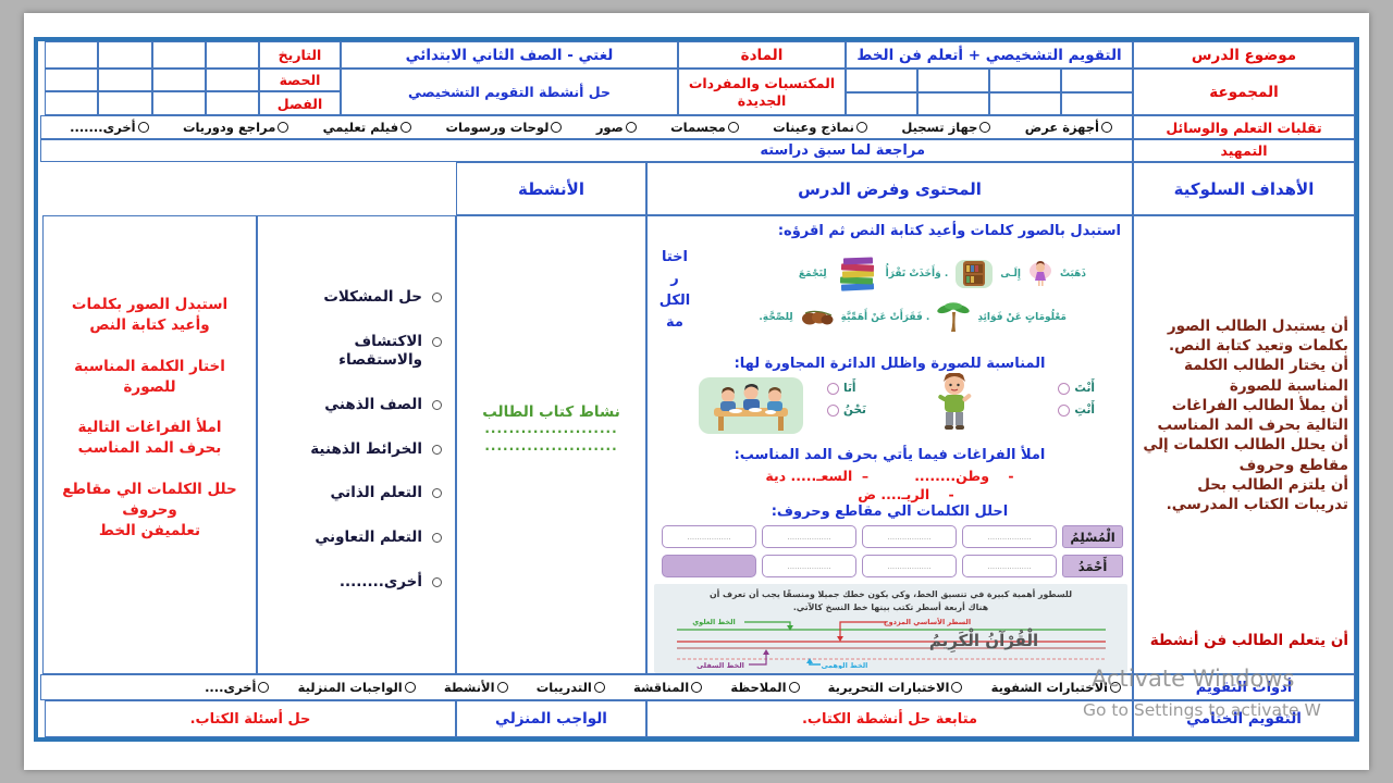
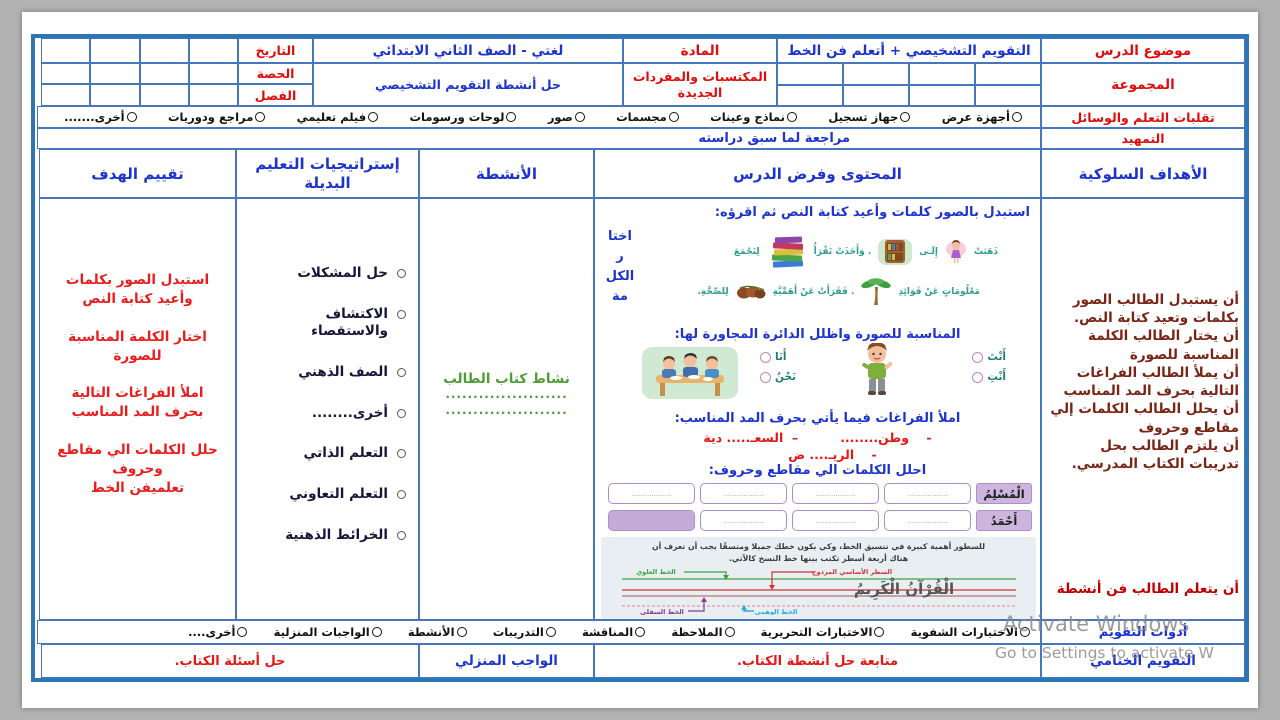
  موضوع الدرس
  التقويم التشخيصي + أتعلم فن الخط
  المادة
  لغتي - الصف الثاني الابتدائي
  التاريخ
  المجموعة
  المكتسبات والمفردات الجديدة
  حل أنشطة التقويم التشخيصي
  الحصة
  الفصل
  تقلبات التعلم والوسائل
  أجهزة عرض
  جهاز تسجيل
  نماذج وعينات
  مجسمات
  صور
  لوحات ورسومات
  فيلم تعليمي
  مراجع ودوريات
  أخرى.......
  التمهيد
  مراجعة لما سبق دراسته
  الأهداف السلوكية
  المحتوى وفرض الدرس
  الأنشطة
+ إستراتيجيات التعليم البديلة
+ تقييم الهدف
  أن يستبدل الطالب الصور بكلمات وتعيد كتابة النص.
  أن يختار الطالب الكلمة المناسبة للصورة
  أن يملأ الطالب الفراغات التالية بحرف المد المناسب
  أن يحلل الطالب الكلمات إلي مقاطع وحروف
  أن يلتزم الطالب بحل تدريبات الكتاب المدرسي.
  أن يتعلم الطالب فن أنشطة
  استبدل بالصور كلمات وأعيد كتابة النص ثم اقرؤه:
  اختا
  ر
  الكل
  مة
  ذَهَبَتْ
  إِلَـى
  . وَأَخَذَتْ تَقْرَأُ
  لِتَجْمَعَ
  مَعْلُومَاتٍ عَنْ فَوَائِدِ
  . فَقَرَأَتْ عَنْ أَهَمِّيَّةِ
  لِلصِّحَّةِ.
  المناسبة للصورة واظلل الدائرة المجاورة لها:
  أَنْتَ
  أَنْتِ
  أَنَا
  نَحْنُ
  املأ الفراغات فيما يأتي بحرف المد المناسب:
  - وطن........
  – السعـ..... دية
  - الريـ.... ض
  احلل الكلمات الي مقاطع وحروف:
  الْمُسْلِمُ
  ..................
  ..................
  ..................
  ..................
  أَحْمَدُ
  ..................
  ..................
  ..................
  للسطور أهمية كبيرة في تنسيق الخط، وكي يكون خطك جميلا ومنسقًا يجب أن تعرف أن
  هناك أربعة أسطر تكتب بينها خط النسخ كالآتي.
  الْقُرْآنُ الْكَرِيمُ
  الخط العلوي
  السطر الأساسي المزدوج
  الخط السفلي
  الخط الوهمي
  نشاط كتاب الطالب
  ......................
  ......................
  حل المشكلات
  الاكتشاف والاستقصاء
  الصف الذهني
- الخرائط الذهنية
+ أخرى........
  التعلم الذاتي
  التعلم التعاوني
- أخرى........
+ الخرائط الذهنية
  استبدل الصور بكلمات
  وأعيد كتابة النص
  اختار الكلمة المناسبة
  للصورة
  املأ الفراغات التالية
  بحرف المد المناسب
  حلل الكلمات الي مقاطع
  وحروف
  تعلميفن الخط
  أدوات التقويم
  الاختبارات الشفوية
  الاختبارات التحريرية
  الملاحظة
  المناقشة
  التدريبات
  الأنشطة
  الواجبات المنزلية
  أخرى....
  التقويم الختامي
  متابعة حل أنشطة الكتاب.
  الواجب المنزلي
  حل أسئلة الكتاب.
  Activate Windows
  Go to Settings to activate W
